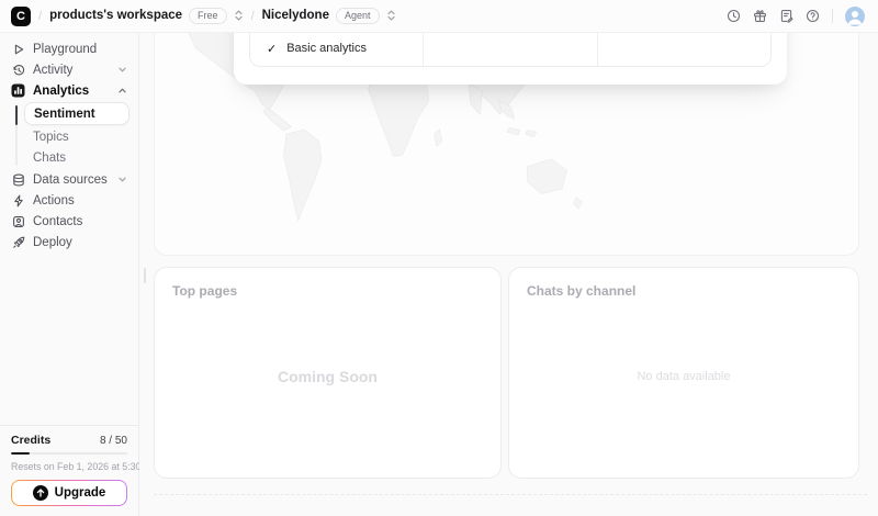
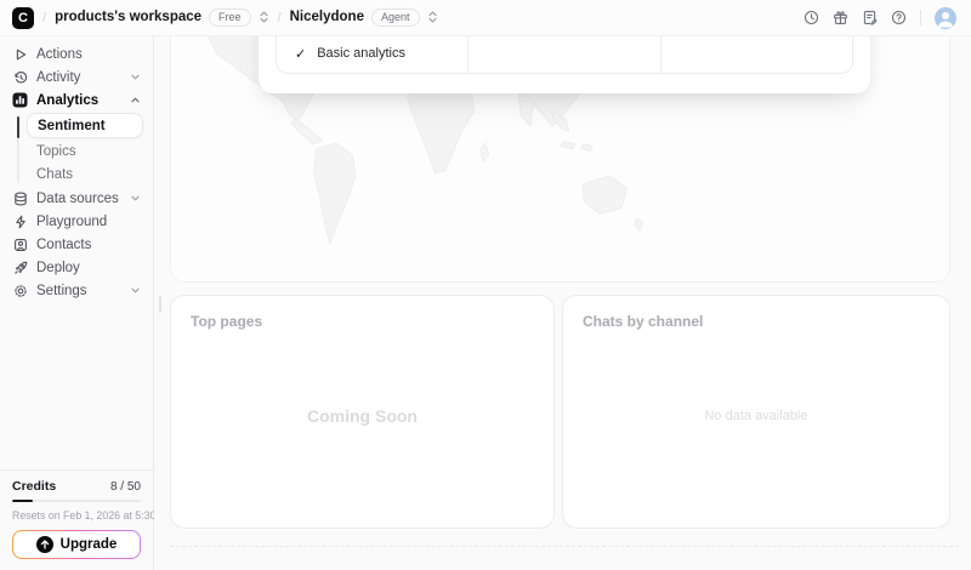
  C
  /
  products's workspace
  Free
  /
  Nicelydone
  Agent
- Playground
+ Actions
  Activity
  Analytics
  Sentiment
  Topics
  Chats
  Data sources
- Actions
+ Playground
  Contacts
  Deploy
+ Settings
  Credits
  8 / 50
  Resets on Feb 1, 2026 at 5:30
  Upgrade
  ✓
  Basic analytics
  Top pages
  Coming Soon
  Chats by channel
  No data available
